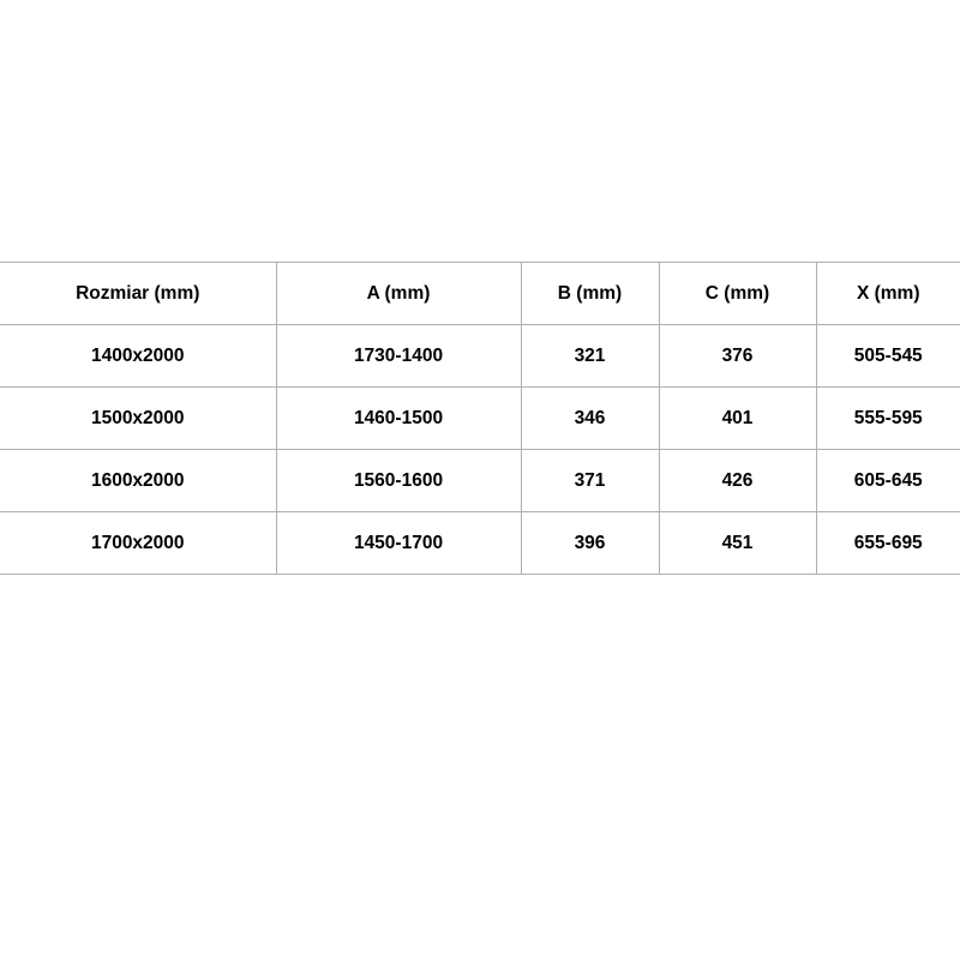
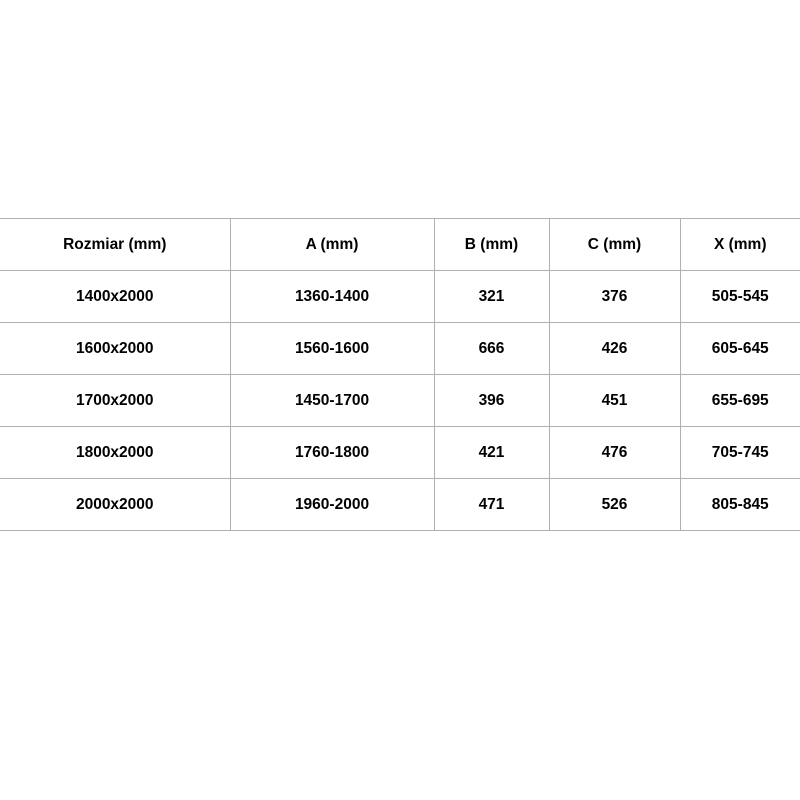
  Rozmiar (mm)	A (mm)	B (mm)	C (mm)	X (mm)
- 1400x2000	1730-1400	321	376	505-545
+ 1400x2000	1360-1400	321	376	505-545
- 1500x2000	1460-1500	346	401	555-595
- 1600x2000	1560-1600	371	426	605-645
+ 1600x2000	1560-1600	666	426	605-645
  1700x2000	1450-1700	396	451	655-695
+ 1800x2000	1760-1800	421	476	705-745
+ 2000x2000	1960-2000	471	526	805-845
